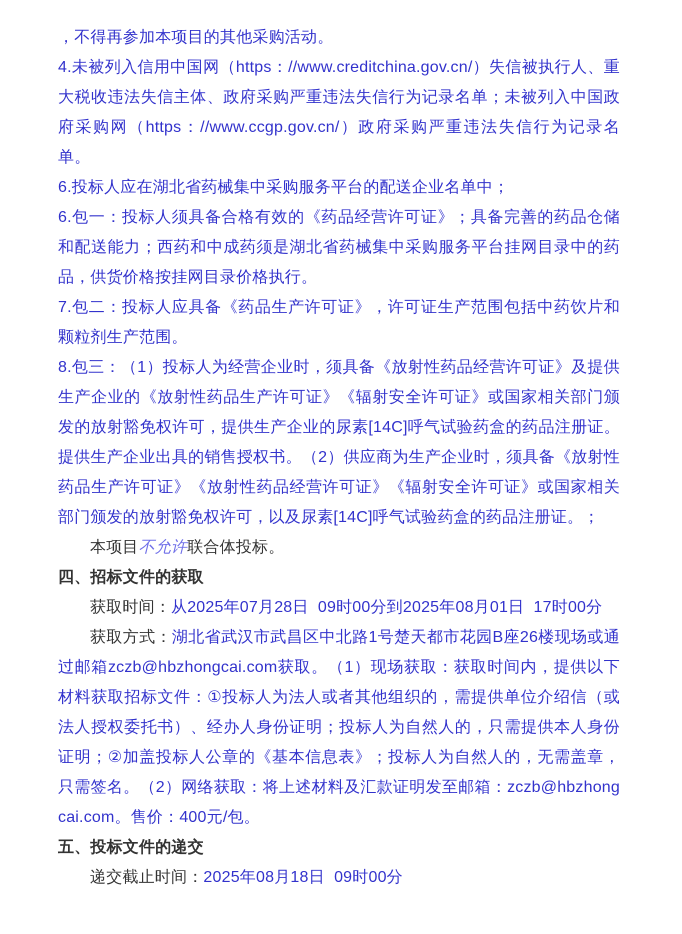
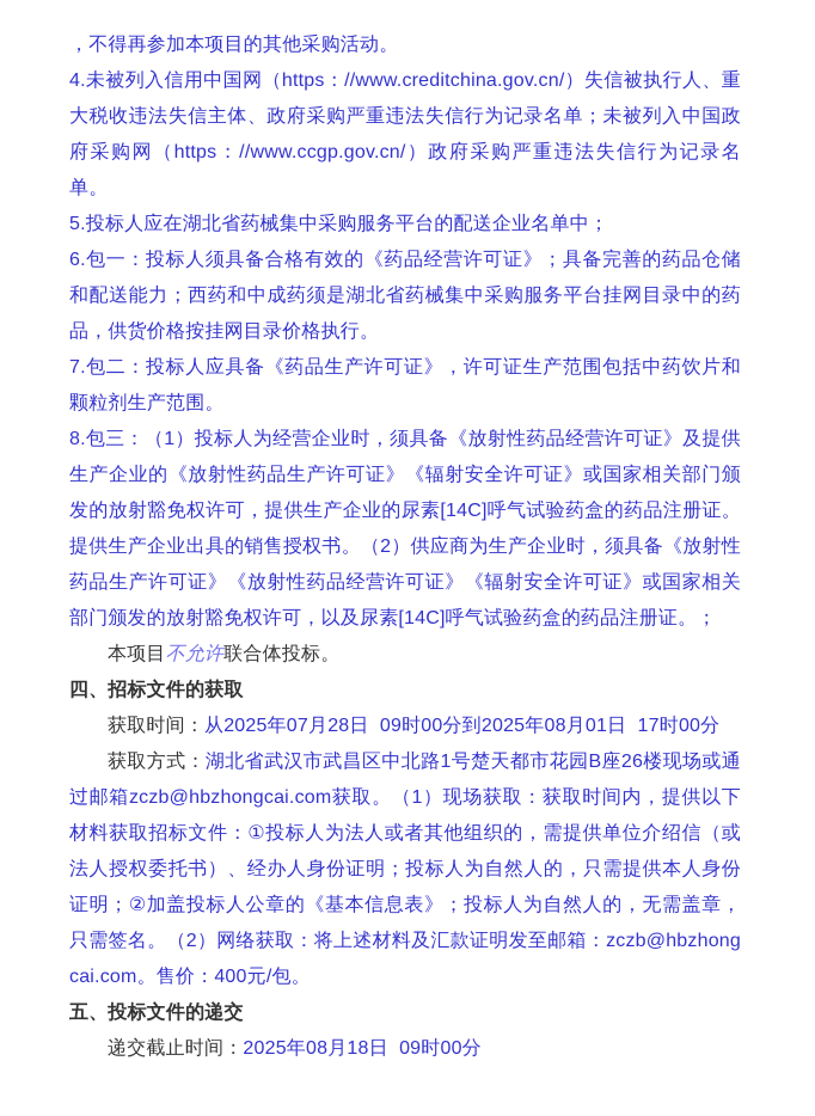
  ，不得再参加本项目的其他采购活动。
  4.未被列入信用中国网（https：//www.creditchina.gov.cn/）失信被执行人、重大税收违法失信主体、政府采购严重违法失信行为记录名单；未被列入中国政府采购网（https：//www.ccgp.gov.cn/）政府采购严重违法失信行为记录名单。
- 6.投标人应在湖北省药械集中采购服务平台的配送企业名单中；
+ 5.投标人应在湖北省药械集中采购服务平台的配送企业名单中；
  6.包一：投标人须具备合格有效的《药品经营许可证》；具备完善的药品仓储和配送能力；西药和中成药须是湖北省药械集中采购服务平台挂网目录中的药品，供货价格按挂网目录价格执行。
  7.包二：投标人应具备《药品生产许可证》，许可证生产范围包括中药饮片和颗粒剂生产范围。
  8.包三：（1）投标人为经营企业时，须具备《放射性药品经营许可证》及提供生产企业的《放射性药品生产许可证》《辐射安全许可证》或国家相关部门颁发的放射豁免权许可，提供生产企业的尿素[14C]呼气试验药盒的药品注册证。提供生产企业出具的销售授权书。（2）供应商为生产企业时，须具备《放射性药品生产许可证》《放射性药品经营许可证》《辐射安全许可证》或国家相关部门颁发的放射豁免权许可，以及尿素[14C]呼气试验药盒的药品注册证。；
  本项目不允许联合体投标。
  四、招标文件的获取
  获取时间：从2025年07月28日 09时00分到2025年08月01日 17时00分
  获取方式：湖北省武汉市武昌区中北路1号楚天都市花园B座26楼现场或通过邮箱zczb@hbzhongcai.com获取。（1）现场获取：获取时间内，提供以下材料获取招标文件：①投标人为法人或者其他组织的，需提供单位介绍信（或法人授权委托书）、经办人身份证明；投标人为自然人的，只需提供本人身份证明；②加盖投标人公章的《基本信息表》；投标人为自然人的，无需盖章，只需签名。（2）网络获取：将上述材料及汇款证明发至邮箱：zczb@hbzhongcai.com。售价：400元/包。
  五、投标文件的递交
  递交截止时间：2025年08月18日 09时00分
